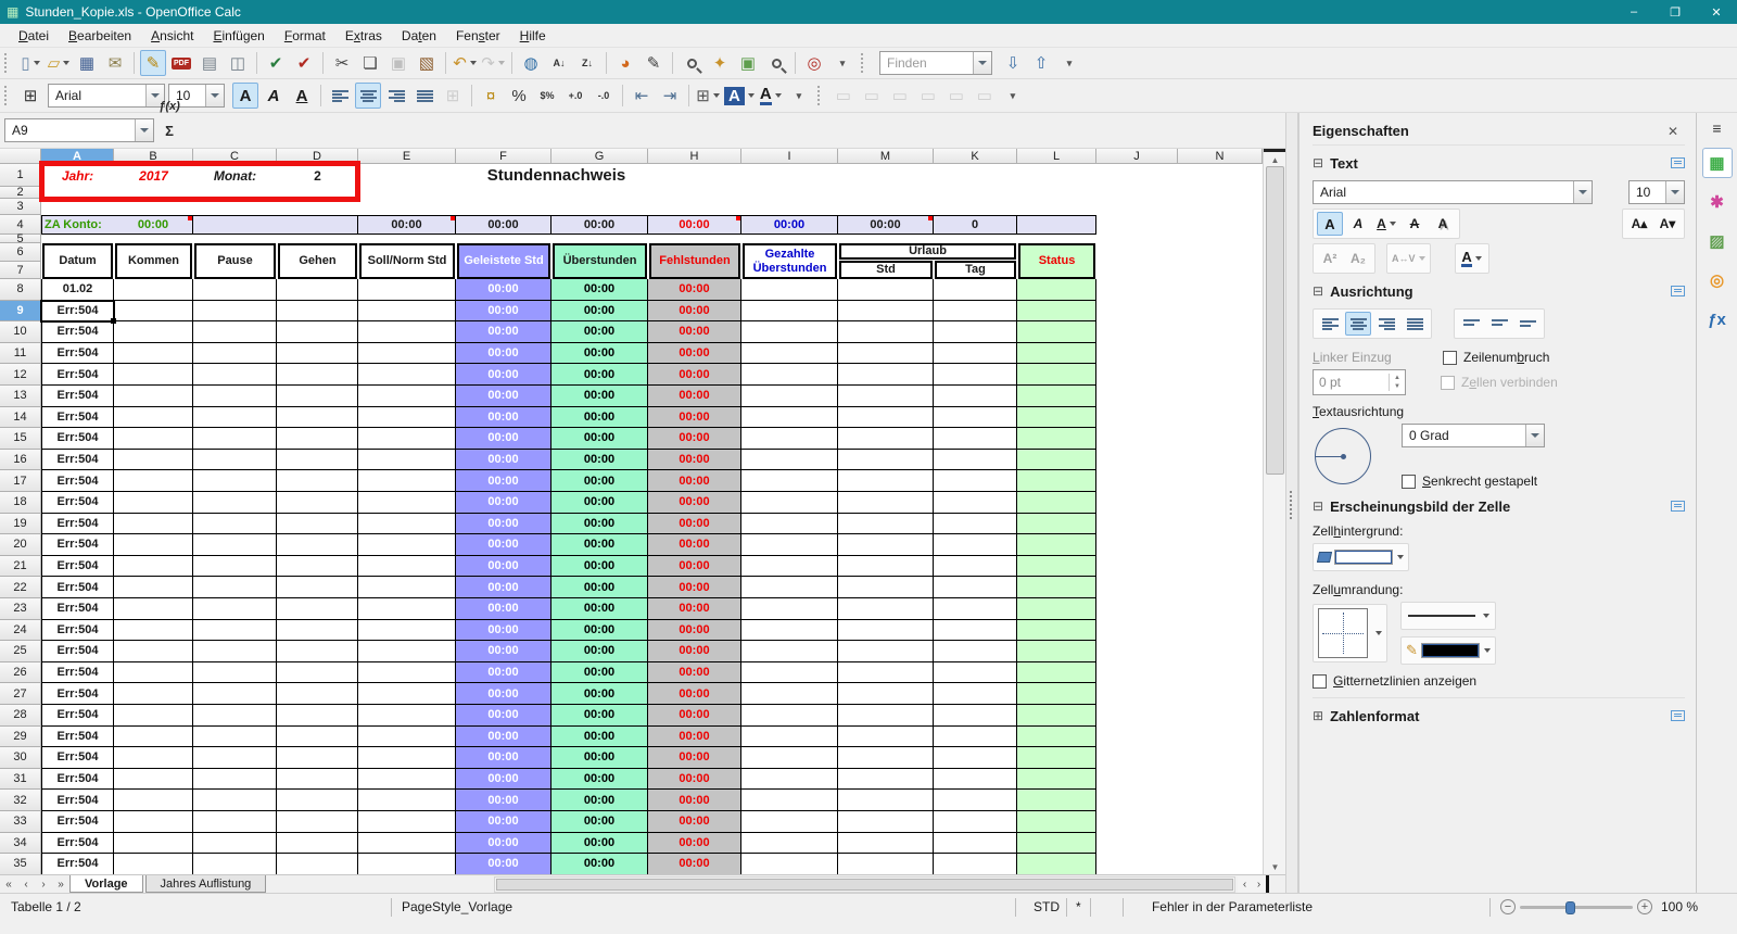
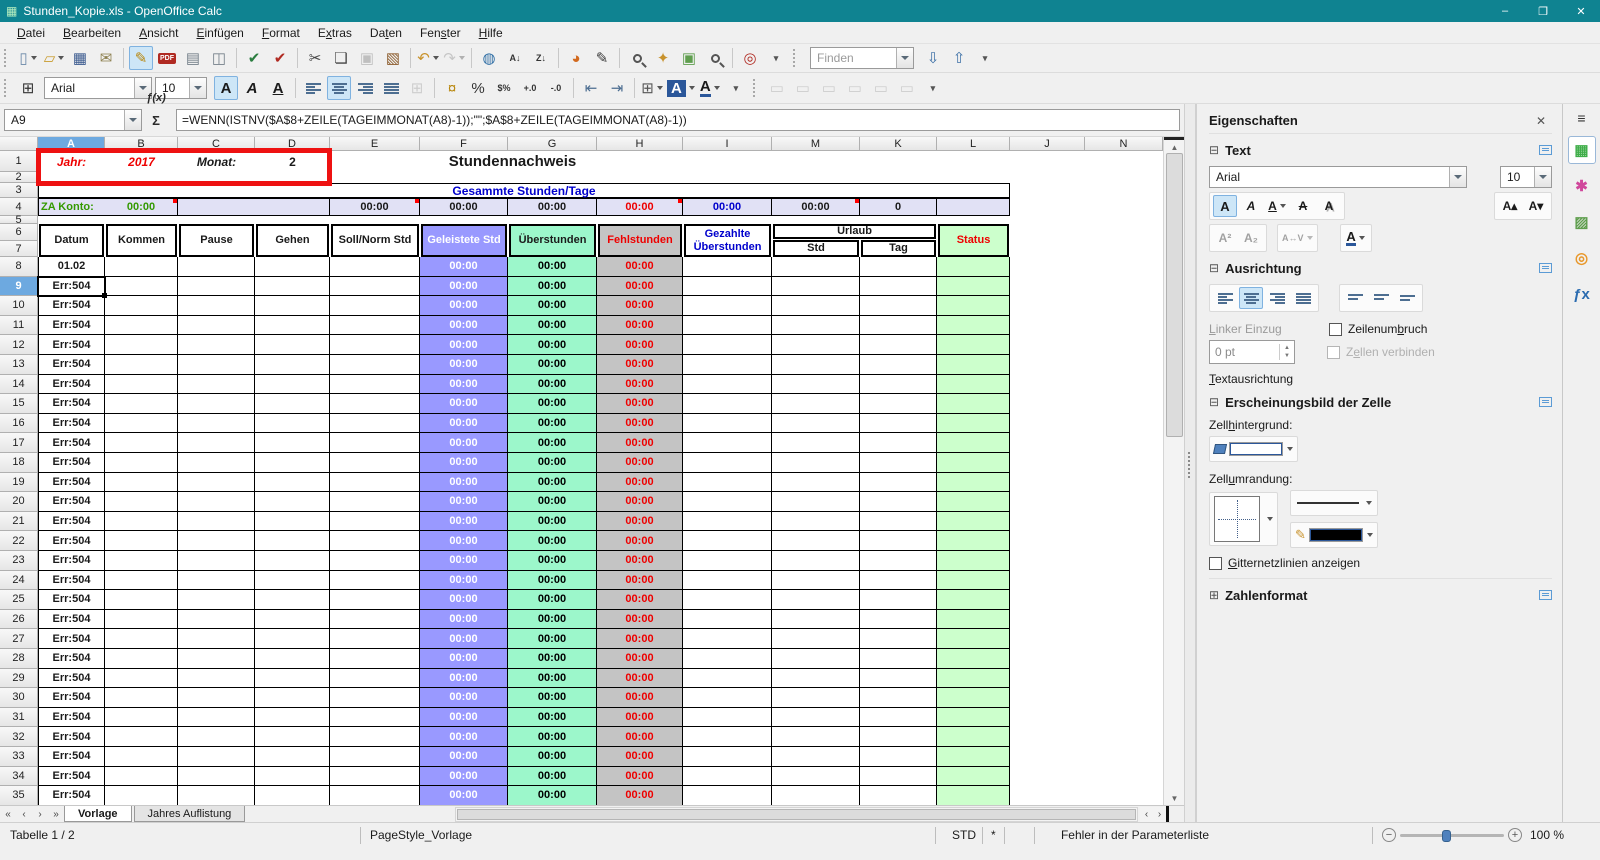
  ▦
  Stunden_Kopie.xls - OpenOffice Calc
  –
  ❐
  ✕
  Datei
  Bearbeiten
  Ansicht
  Einfügen
  Format
  Extras
  Daten
  Fenster
  Hilfe
  ▯
  ▱
  ▦
  ✉
  ✎
  ▤
  ◫
  ✔
  ✔
  ✂
  ❏
  ▣
  ▧
  ↶
  ↷
  ◍
  A↓
  Z↓
  ◕
  ✎
  ✦
  ▣
  ◎
  ▾
  Finden
  ⇩
  ⇧
  ▾
  ⊞
  Arial
  10
  A
  A
  A
  ⊞
  ¤
  %
  $%
  +.0
  -.0
  ⇤
  ⇥
  ⊞
  A
  A
  ▾
  ▭
  ▭
  ▭
  ▭
  ▭
  ▭
  ▾
  A9
  ƒ(x)
  Σ
+ =WENN(ISTNV($A$8+ZEILE(TAGEIMMONAT(A8)-1));"";$A$8+ZEILE(TAGEIMMONAT(A8)-1))
  A
  B
  C
  D
  E
  F
  G
  H
  I
  M
  K
  L
  J
  N
  Jahr:
  2017
  Monat:
  2
  Stundennachweis
  1
  2
  3
+ Gesammte Stunden/Tage
  4
  ZA Konto:
  00:00
  00:00
  00:00
  00:00
  00:00
  00:00
  00:00
  0
  5
  6
  7
  Datum
  Kommen
  Pause
  Gehen
  Soll/Norm Std
  Geleistete Std
  Überstunden
  Fehlstunden
  Gezahlte Überstunden
  Urlaub
  Std
  Tag
  Status
  8
  01.02
  00:00
  00:00
  00:00
  9
  00:00
  00:00
  00:00
  10
  Err:504
  00:00
  00:00
  00:00
  11
  Err:504
  00:00
  00:00
  00:00
  12
  Err:504
  00:00
  00:00
  00:00
  13
  Err:504
  00:00
  00:00
  00:00
  14
  Err:504
  00:00
  00:00
  00:00
  15
  Err:504
  00:00
  00:00
  00:00
  16
  Err:504
  00:00
  00:00
  00:00
  17
  Err:504
  00:00
  00:00
  00:00
  18
  Err:504
  00:00
  00:00
  00:00
  19
  Err:504
  00:00
  00:00
  00:00
  20
  Err:504
  00:00
  00:00
  00:00
  21
  Err:504
  00:00
  00:00
  00:00
  22
  Err:504
  00:00
  00:00
  00:00
  23
  Err:504
  00:00
  00:00
  00:00
  24
  Err:504
  00:00
  00:00
  00:00
  25
  Err:504
  00:00
  00:00
  00:00
  26
  Err:504
  00:00
  00:00
  00:00
  27
  Err:504
  00:00
  00:00
  00:00
  28
  Err:504
  00:00
  00:00
  00:00
  29
  Err:504
  00:00
  00:00
  00:00
  30
  Err:504
  00:00
  00:00
  00:00
  31
  Err:504
  00:00
  00:00
  00:00
  32
  Err:504
  00:00
  00:00
  00:00
  33
  Err:504
  00:00
  00:00
  00:00
  34
  Err:504
  00:00
  00:00
  00:00
  35
  Err:504
  00:00
  00:00
  00:00
  ▲
  ▼
  Eigenschaften
  ✕
  ⊟
  Text
  Arial
  10
  A
  A
  A
  A
  A
  A▴
  A▾
  A²
  A₂
  A↔V
  A
  ⊟
  Ausrichtung
  Linker Einzug
  Zeilenumbruch
  0 pt
  Zellen verbinden
  Textausrichtung
- 0 Grad
- Senkrecht gestapelt
  ⊟
  Erscheinungsbild der Zelle
  Zellhintergrund:
  Zellumrandung:
  ✎
  Gitternetzlinien anzeigen
  ⊞
  Zahlenformat
  ≡
  ▦
  ✱
  ▨
  ◎
  ƒx
  «
  ‹
  ›
  »
  Vorlage
  Jahres Auflistung
  ‹
  ›
  Tabelle 1 / 2
  PageStyle_Vorlage
  STD
  *
  Fehler in der Parameterliste
  −
  +
  100 %
